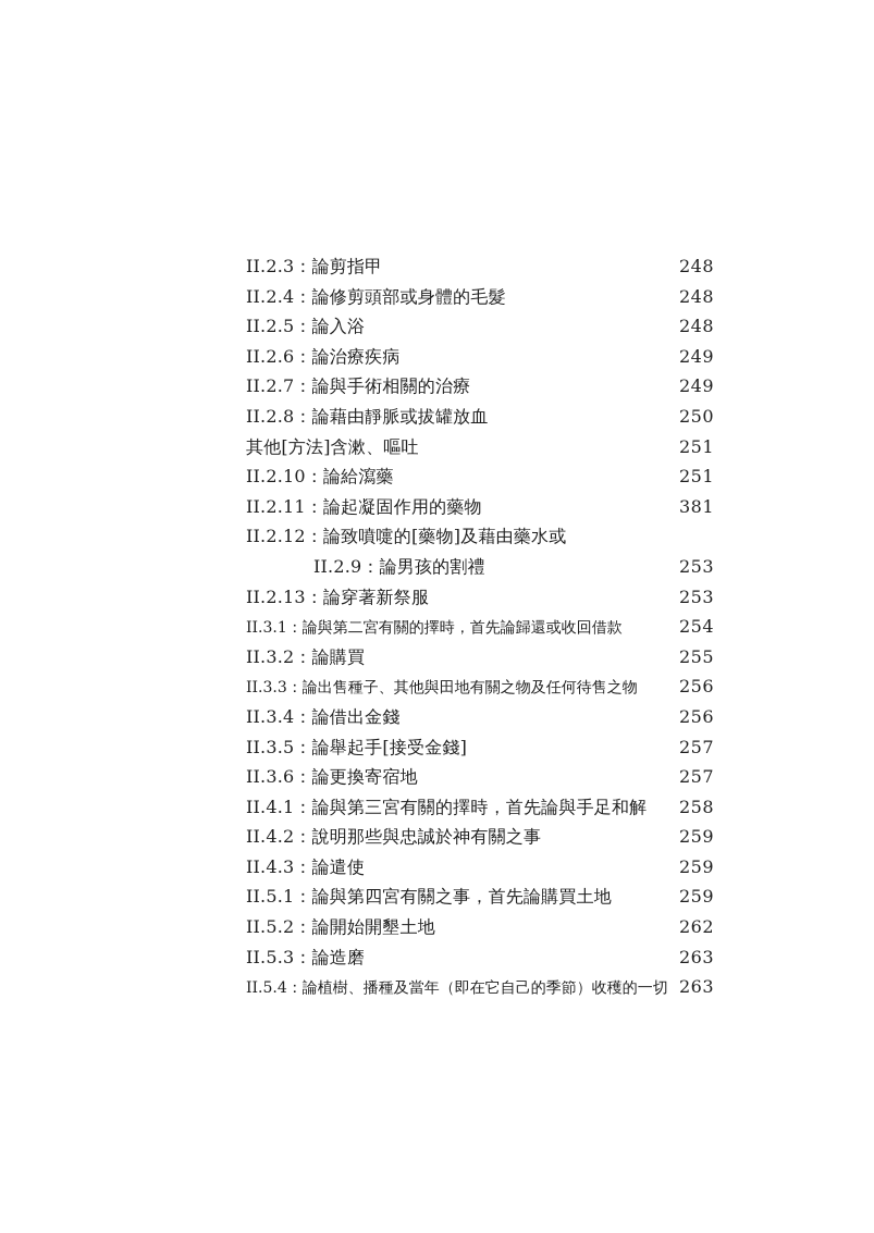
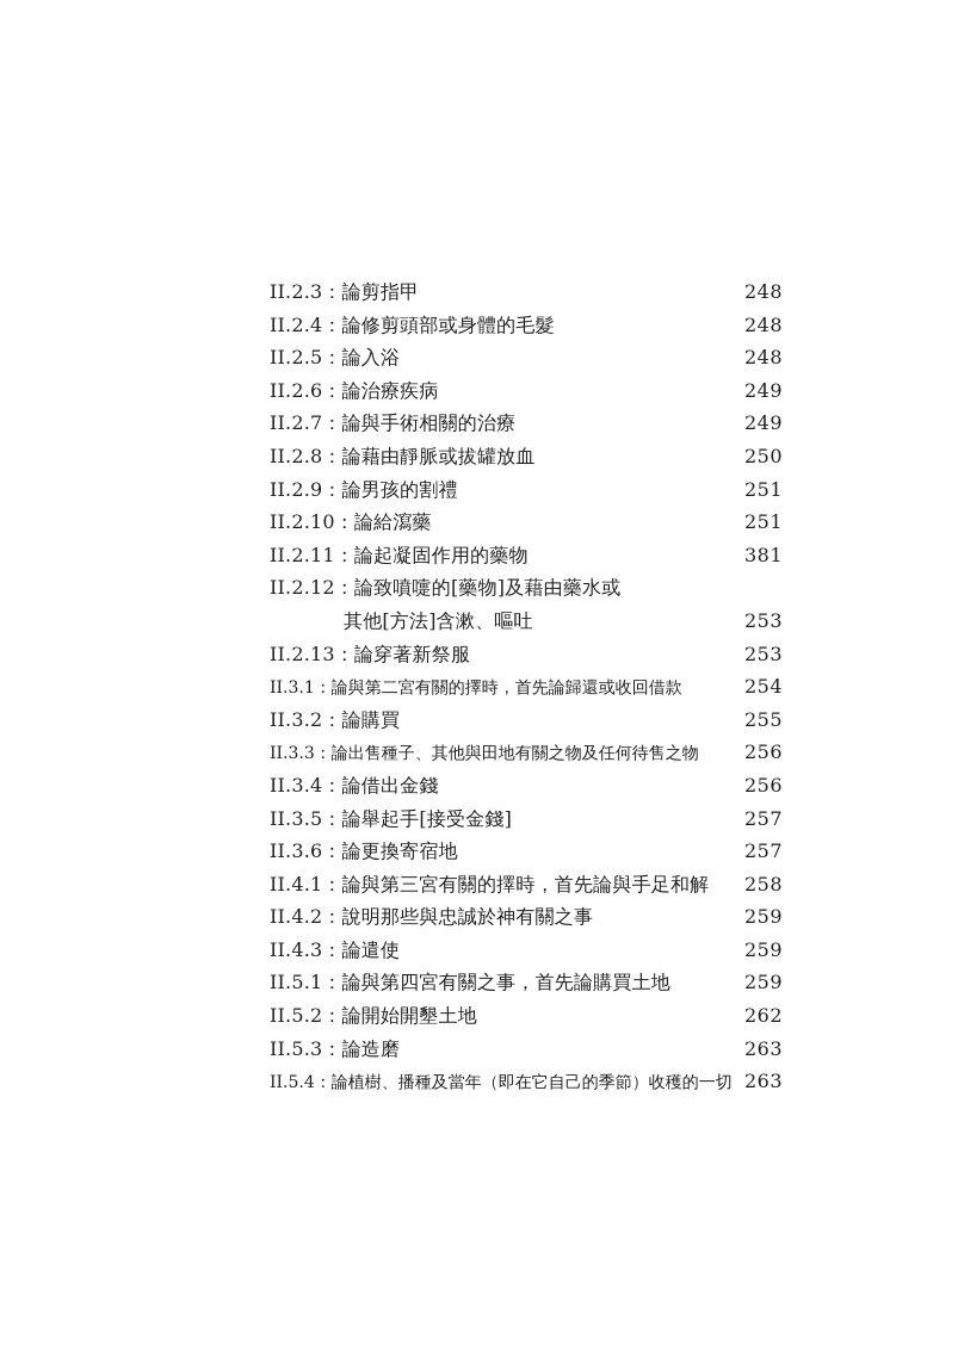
  II.2.3：論剪指甲
  248
  II.2.4：論修剪頭部或身體的毛髮
  248
  II.2.5：論入浴
  248
  II.2.6：論治療疾病
  249
  II.2.7：論與手術相關的治療
  249
  II.2.8：論藉由靜脈或拔罐放血
  250
- 其他[方法]含漱、嘔吐
+ II.2.9：論男孩的割禮
  251
  II.2.10：論給瀉藥
  251
  II.2.11：論起凝固作用的藥物
  381
  II.2.12：論致噴嚏的[藥物]及藉由藥水或
- II.2.9：論男孩的割禮
+ 其他[方法]含漱、嘔吐
  253
  II.2.13：論穿著新祭服
  253
  II.3.1：論與第二宮有關的擇時，首先論歸還或收回借款
  254
  II.3.2：論購買
  255
  II.3.3：論出售種子、其他與田地有關之物及任何待售之物
  256
  II.3.4：論借出金錢
  256
  II.3.5：論舉起手[接受金錢]
  257
  II.3.6：論更換寄宿地
  257
  II.4.1：論與第三宮有關的擇時，首先論與手足和解
  258
  II.4.2：說明那些與忠誠於神有關之事
  259
  II.4.3：論遣使
  259
  II.5.1：論與第四宮有關之事，首先論購買土地
  259
  II.5.2：論開始開墾土地
  262
  II.5.3：論造磨
  263
  II.5.4：論植樹、播種及當年（即在它自己的季節）收穫的一切
  263
